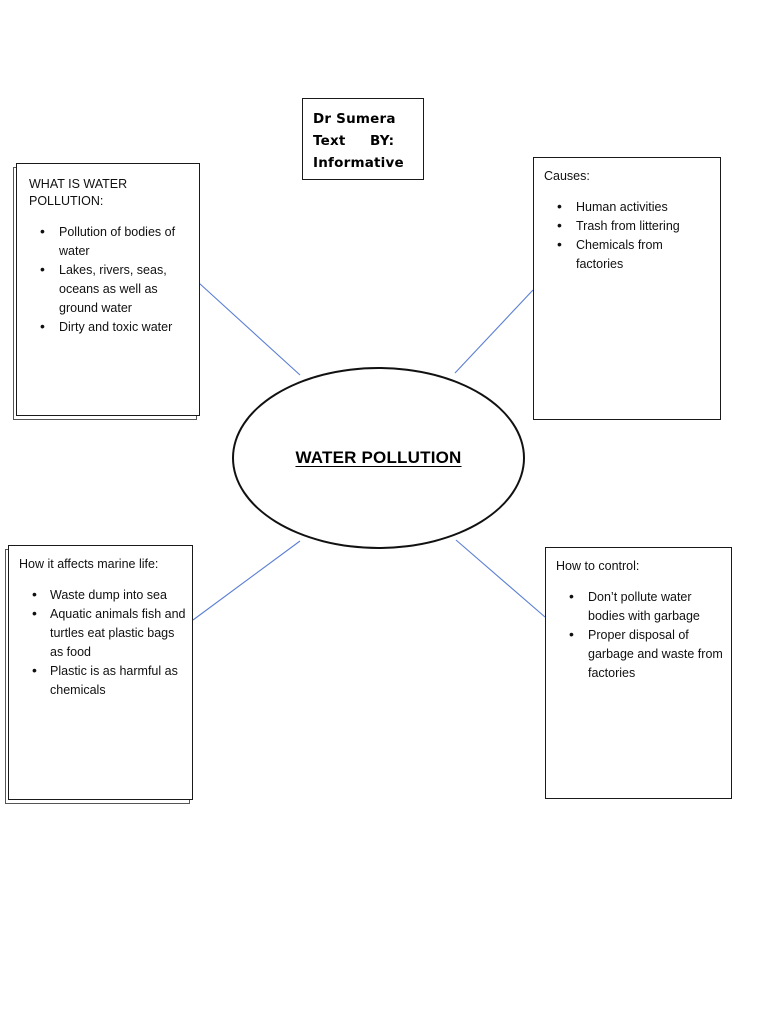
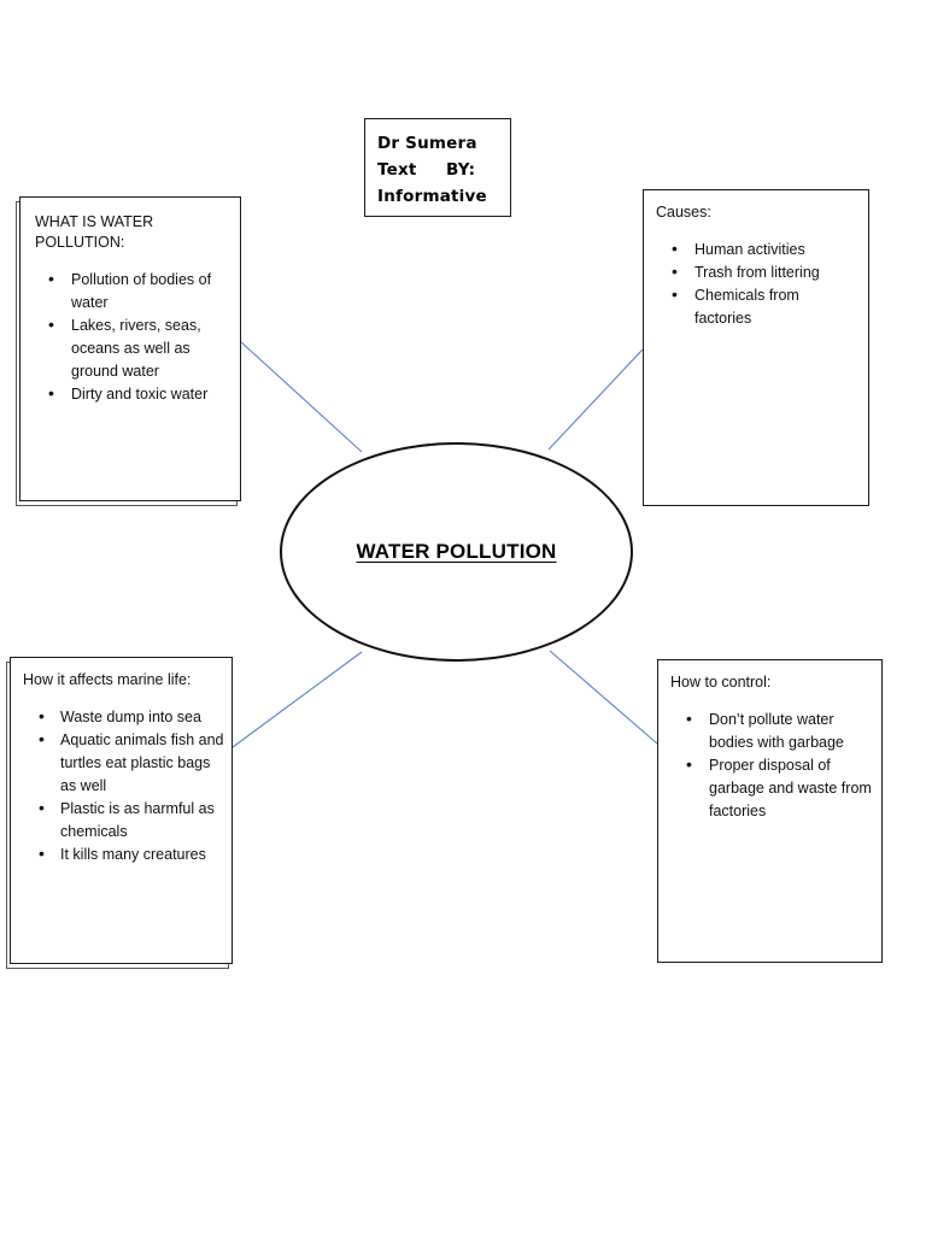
  Dr Sumera
  Text BY:
  Informative
  WHAT IS WATER
  POLLUTION:
  Pollution of bodies of water
  Lakes, rivers, seas, oceans as well as ground water
  Dirty and toxic water
  Causes:
  Human activities
  Trash from littering
  Chemicals from factories
  How it affects marine life:
  Waste dump into sea
- Aquatic animals fish and turtles eat plastic bags as food
+ Aquatic animals fish and turtles eat plastic bags as well
  Plastic is as harmful as chemicals
+ It kills many creatures
  How to control:
  Don’t pollute water bodies with garbage
  Proper disposal of garbage and waste from factories
  WATER POLLUTION
